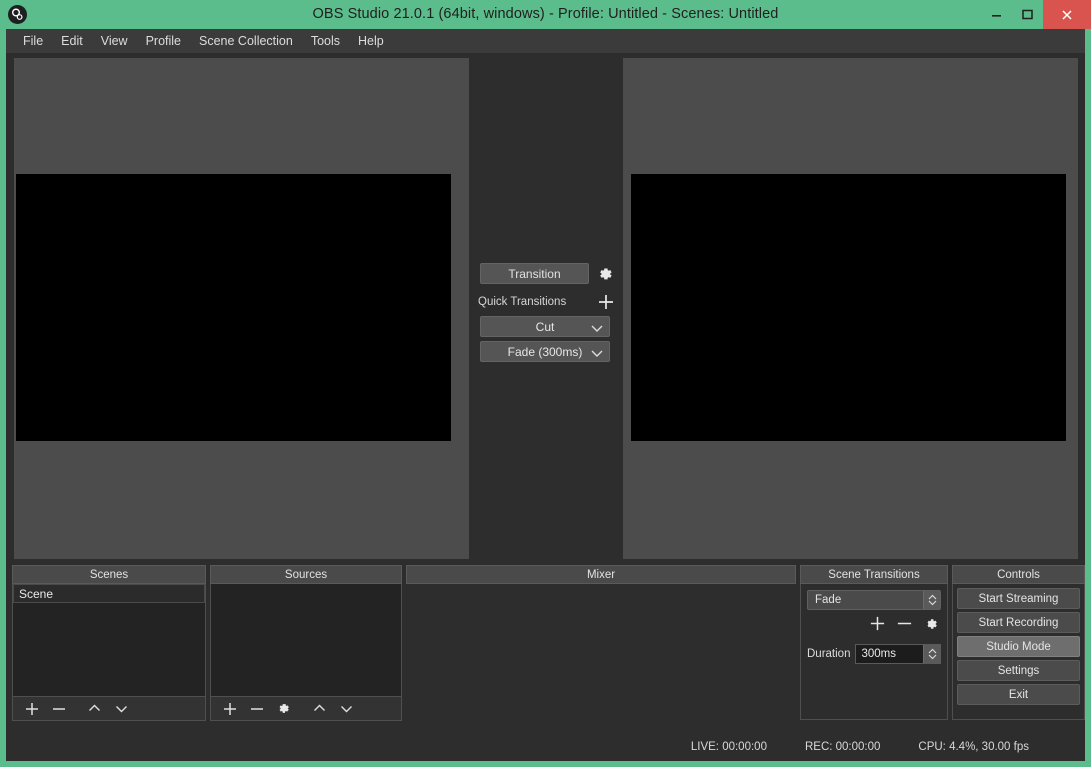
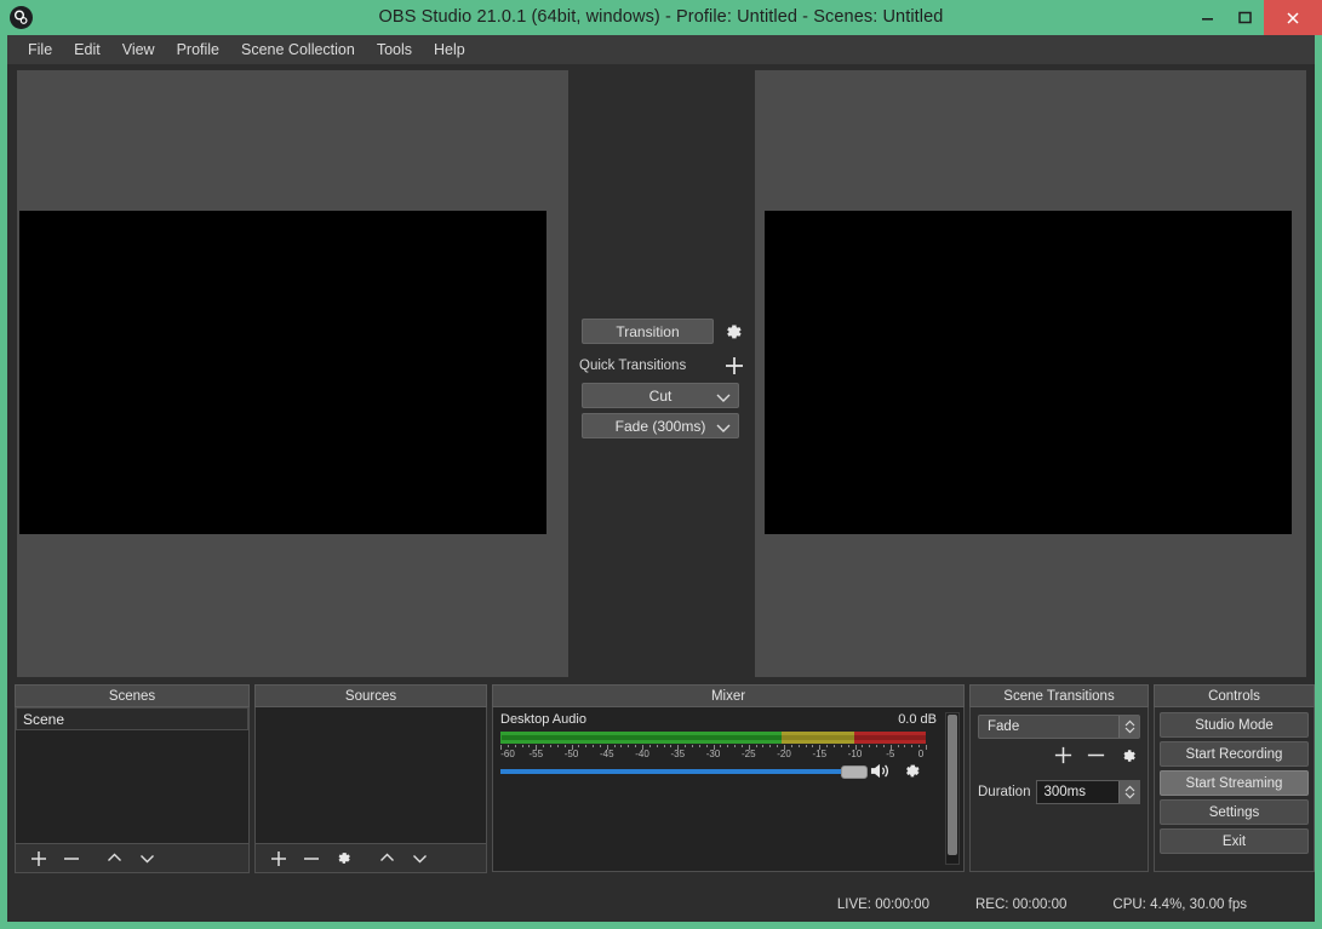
  OBS Studio 21.0.1 (64bit, windows) - Profile: Untitled - Scenes: Untitled
  File
  Edit
  View
  Profile
  Scene Collection
  Tools
  Help
  Transition
  Quick Transitions
  Cut
  Fade (300ms)
  Scenes
  Scene
  Sources
  Mixer
+ Desktop Audio
+ 0.0 dB
+ -60
+ -55
+ -50
+ -45
+ -40
+ -35
+ -30
+ -25
+ -20
+ -15
+ -10
+ -5
+ 0
  Scene Transitions
  Fade
  Duration
  300ms
  Controls
- Start Streaming
+ Studio Mode
  Start Recording
- Studio Mode
+ Start Streaming
  Settings
  Exit
  LIVE: 00:00:00
  REC: 00:00:00
  CPU: 4.4%, 30.00 fps
